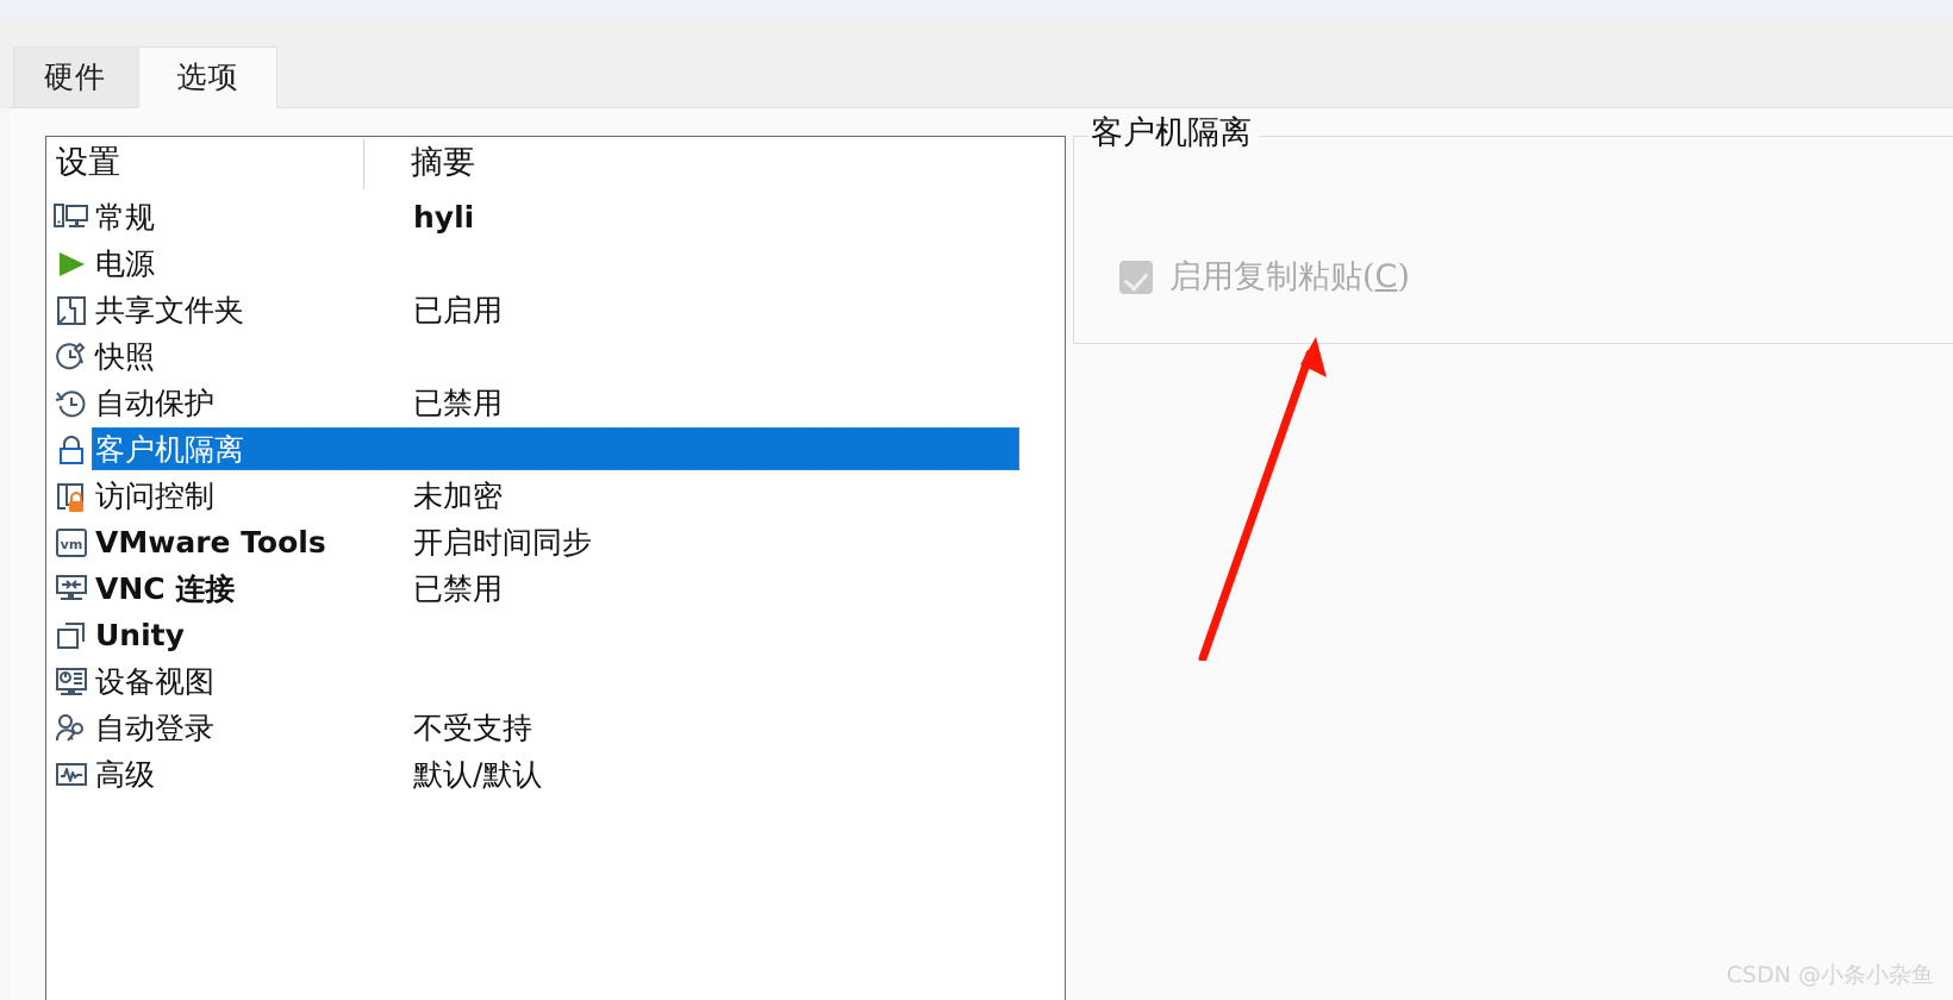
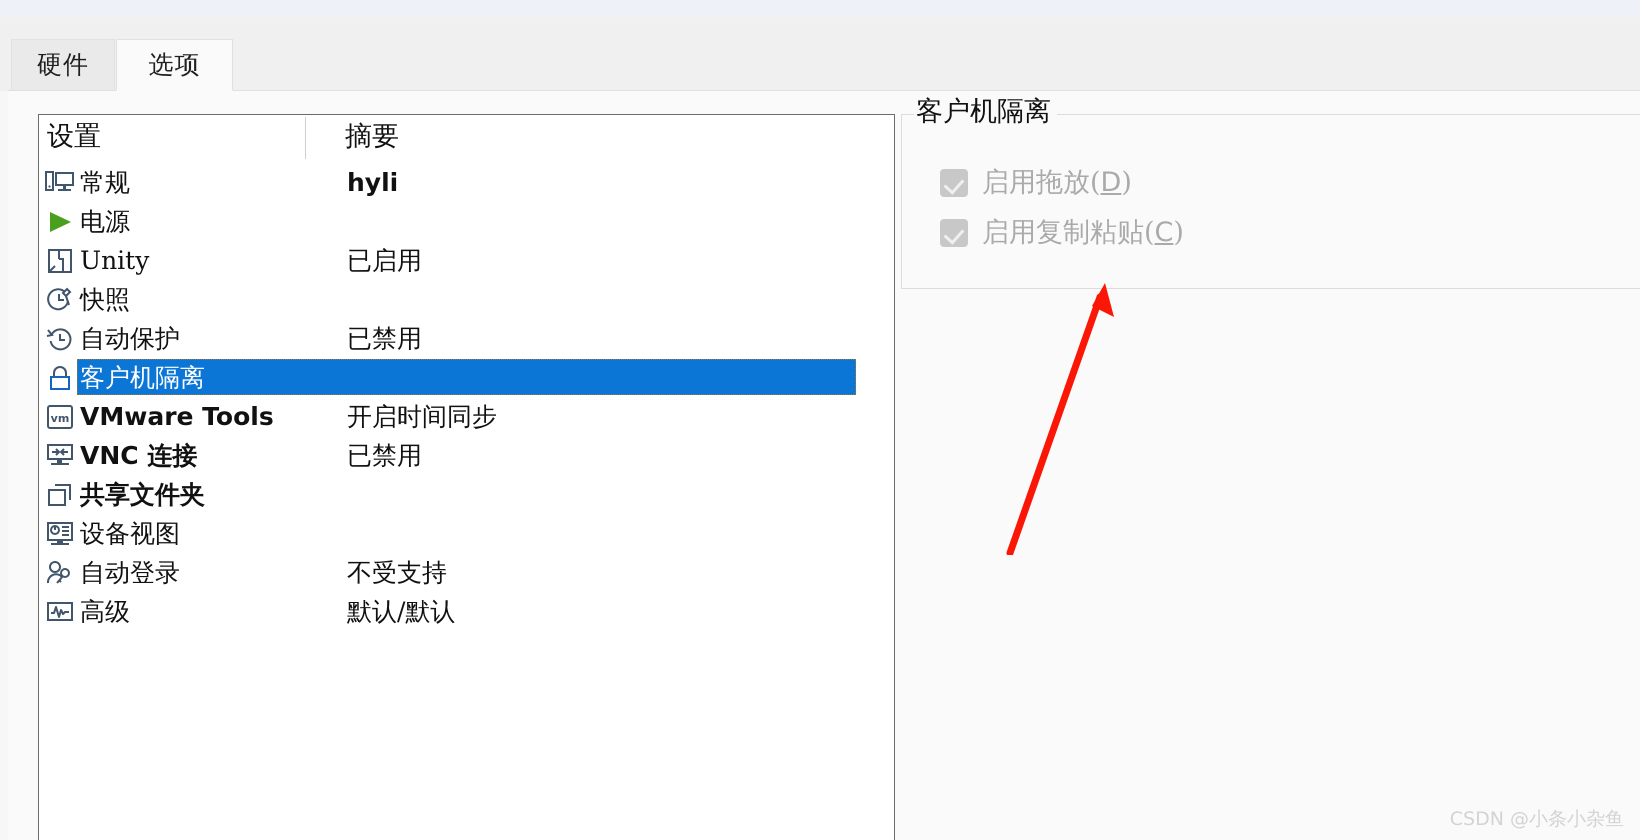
  硬件
  选项
  设置
  摘要
  常规
  hyli
  电源
- 共享文件夹
+ Unity
  已启用
  快照
  自动保护
  已禁用
  客户机隔离
- 访问控制
- 未加密
  vm
  VMware Tools
  开启时间同步
  VNC 连接
  已禁用
- Unity
+ 共享文件夹
  设备视图
  自动登录
  不受支持
  高级
  默认/默认
  客户机隔离
+ 启用拖放(D)
  启用复制粘贴(C)
  CSDN @小条小杂鱼
